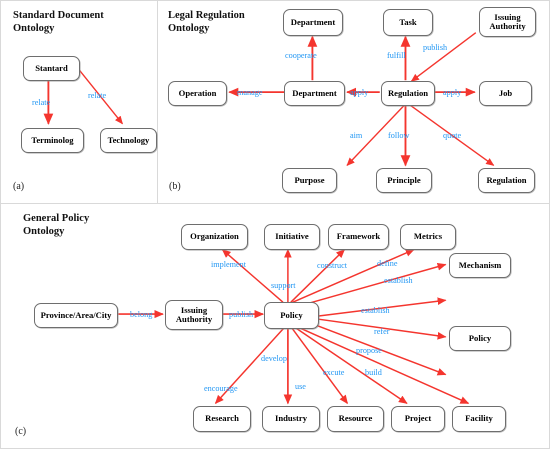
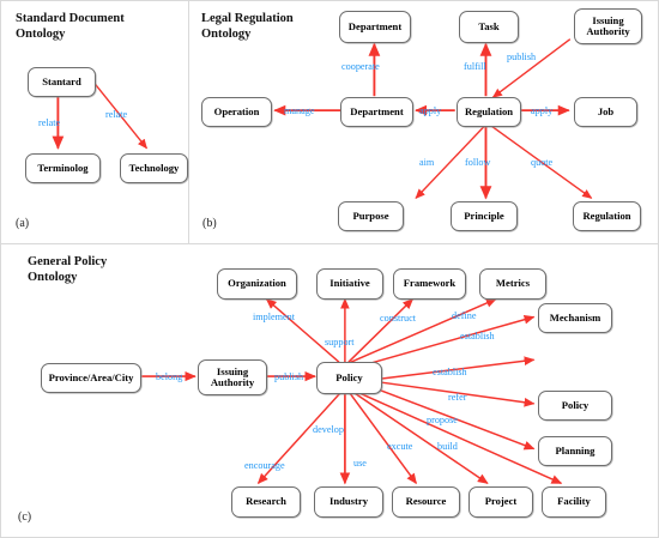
  Standard Document
  Ontology
  Stantard
  Terminolog
  Technology
  relate
  relate
  (a)
  Legal Regulation
  Ontology
  Department
  Task
  Issuing
  Authority
  Operation
  Department
  Regulation
  Job
  Purpose
  Principle
  Regulation
  cooperate
  fulfill
  publish
  manage
  apply
  apply
  aim
  follow
  quote
  (b)
  General Policy
  Ontology
  Province/Area/City
  Issuing
  Authority
  Policy
  Organization
  Initiative
  Framework
  Metrics
  Mechanism
  Policy
+ Planning
  Research
  Industry
  Resource
  Project
  Facility
  belong
  publish
  implement
  support
  construct
  define
  establish
  establish
  refer
  propose
  build
  excute
  use
  develop
  encourage
  (c)
